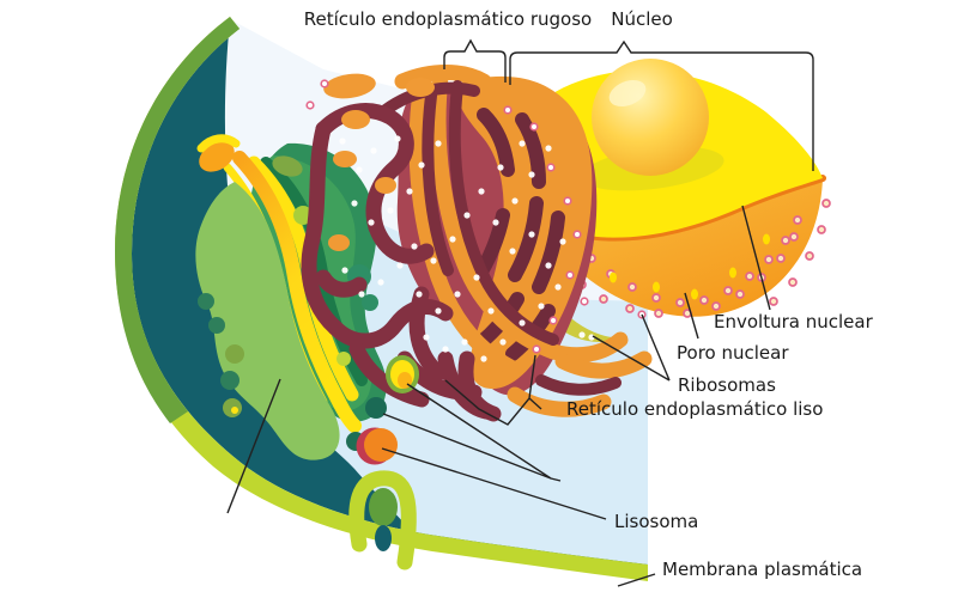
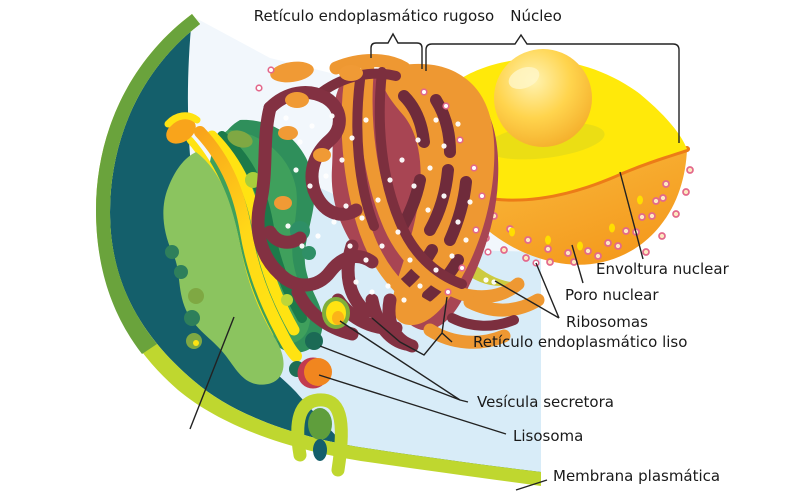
  Retículo endoplasmático rugoso
  Núcleo
  Envoltura nuclear
  Poro nuclear
  Ribosomas
  Retículo endoplasmático liso
+ Vesícula secretora
  Lisosoma
  Membrana plasmática
